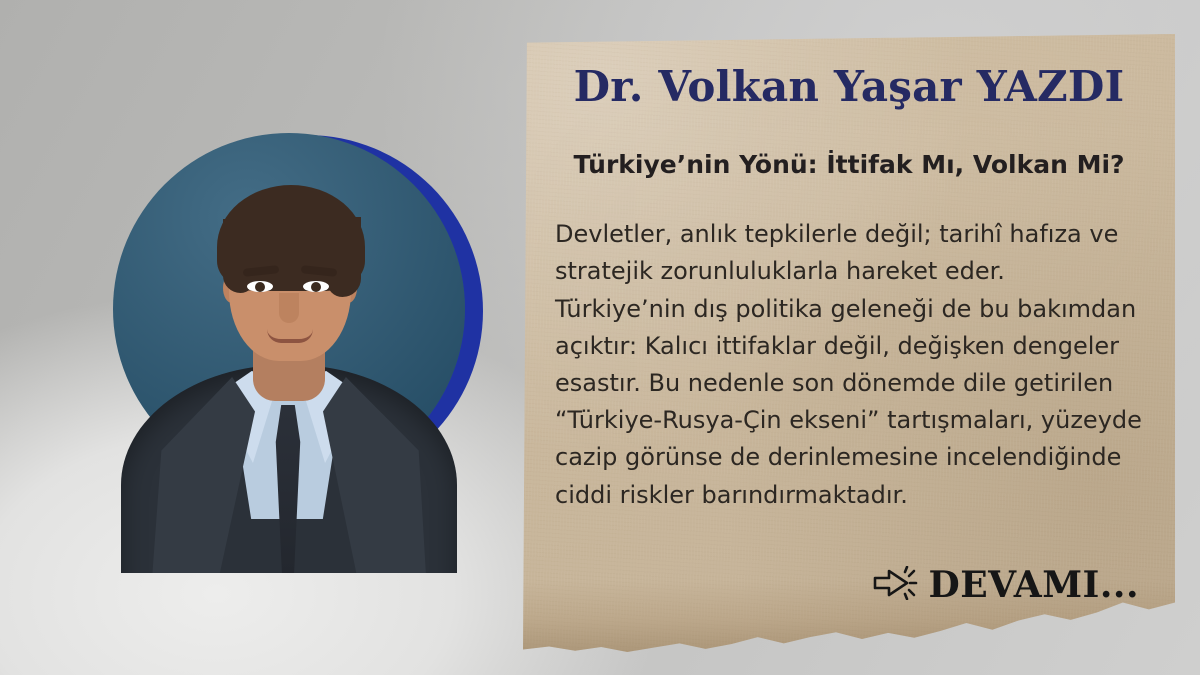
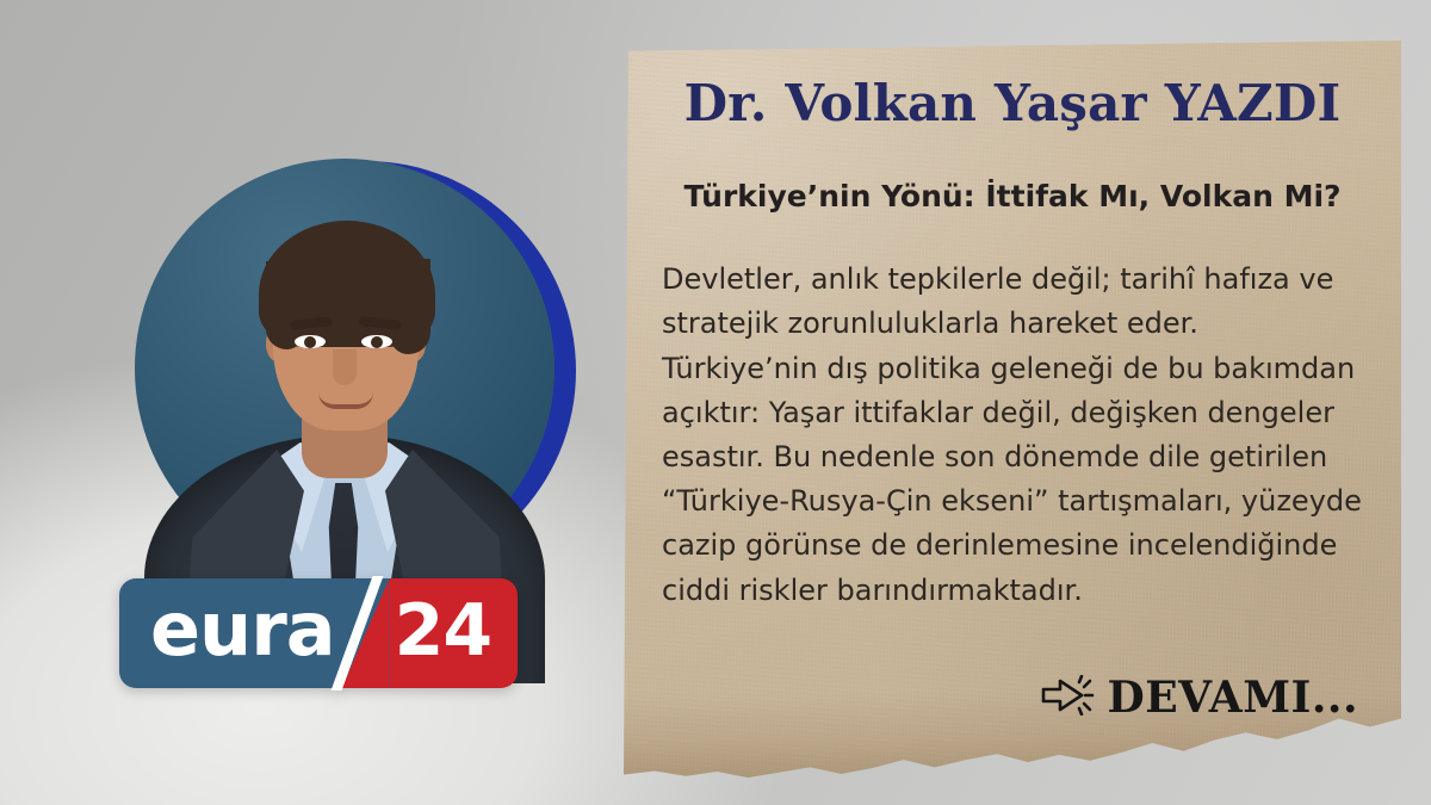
+ eura
+ 24
  Dr. Volkan Yaşar YAZDI
  Türkiye’nin Yönü: İttifak Mı, Volkan Mi?
- Devletler, anlık tepkilerle değil; tarihî hafıza ve stratejik zorunluluklarla hareket eder. Türkiye’nin dış politika geleneği de bu bakımdan açıktır: Kalıcı ittifaklar değil, değişken dengeler esastır. Bu nedenle son dönemde dile getirilen “Türkiye-Rusya-Çin ekseni” tartışmaları, yüzeyde cazip görünse de derinlemesine incelendiğinde ciddi riskler barındırmaktadır.
+ Devletler, anlık tepkilerle değil; tarihî hafıza ve stratejik zorunluluklarla hareket eder. Türkiye’nin dış politika geleneği de bu bakımdan açıktır: Yaşar ittifaklar değil, değişken dengeler esastır. Bu nedenle son dönemde dile getirilen “Türkiye-Rusya-Çin ekseni” tartışmaları, yüzeyde cazip görünse de derinlemesine incelendiğinde ciddi riskler barındırmaktadır.
  DEVAMI...
